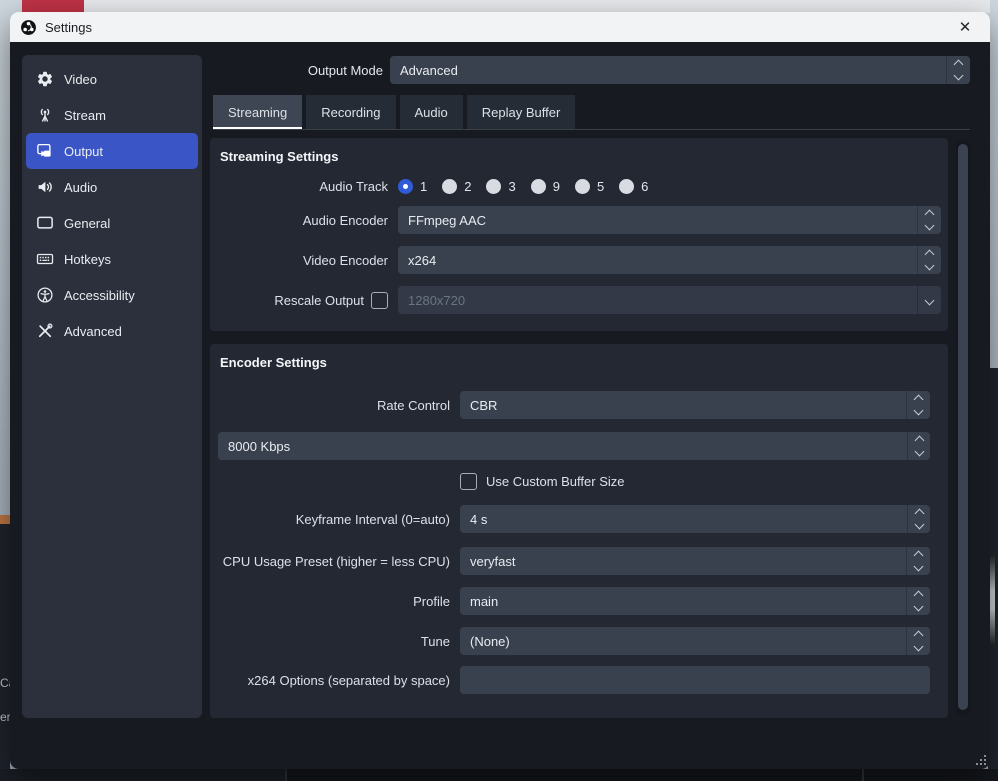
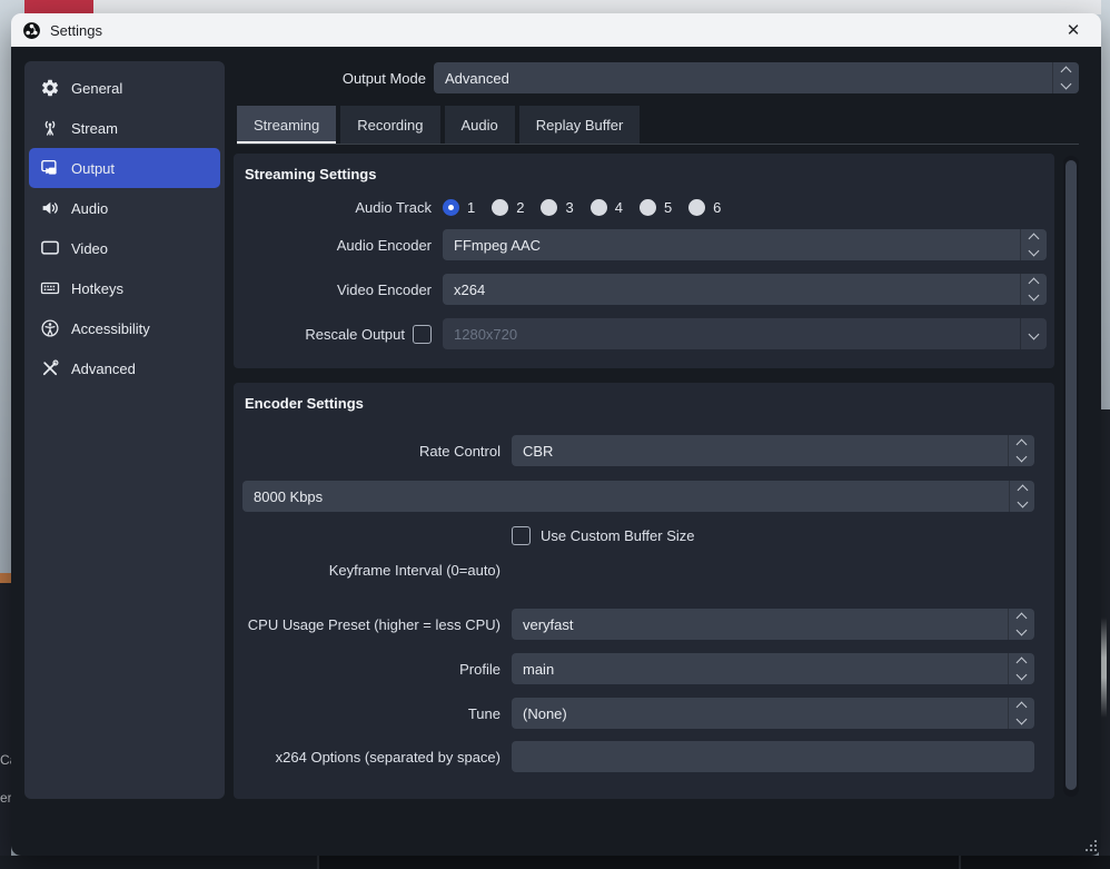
  er
  Settings
  ✕
- Video
+ General
  Stream
  Output
  Audio
- General
+ Video
  Hotkeys
  Accessibility
  Advanced
  Output Mode
  Advanced
  Streaming
  Recording
  Audio
  Replay Buffer
  Streaming Settings
  Audio Track
  1
  2
  3
- 9
+ 4
  5
  6
  Audio Encoder
  FFmpeg AAC
  Video Encoder
  x264
  Rescale Output
  1280x720
  Encoder Settings
  Rate Control
  CBR
  8000 Kbps
  Use Custom Buffer Size
  Keyframe Interval (0=auto)
- 4 s
  CPU Usage Preset (higher = less CPU)
  veryfast
  Profile
  main
  Tune
  (None)
  x264 Options (separated by space)
